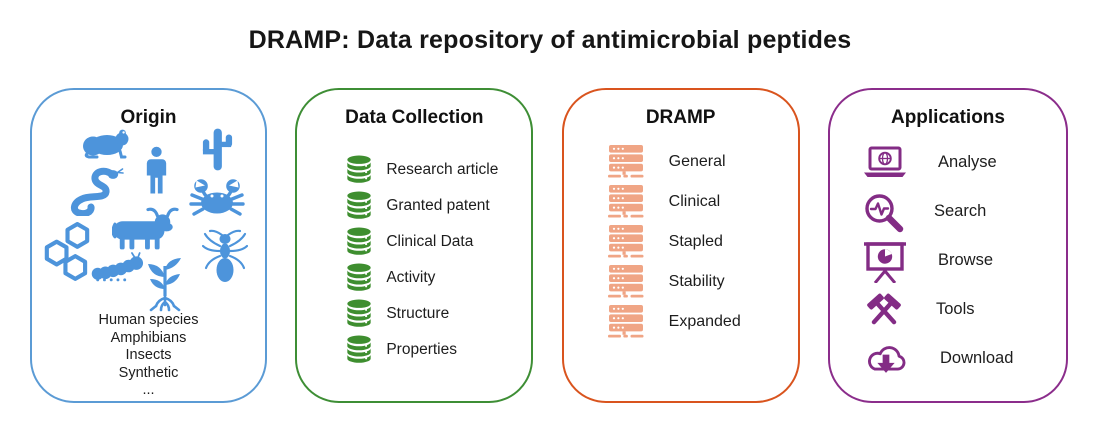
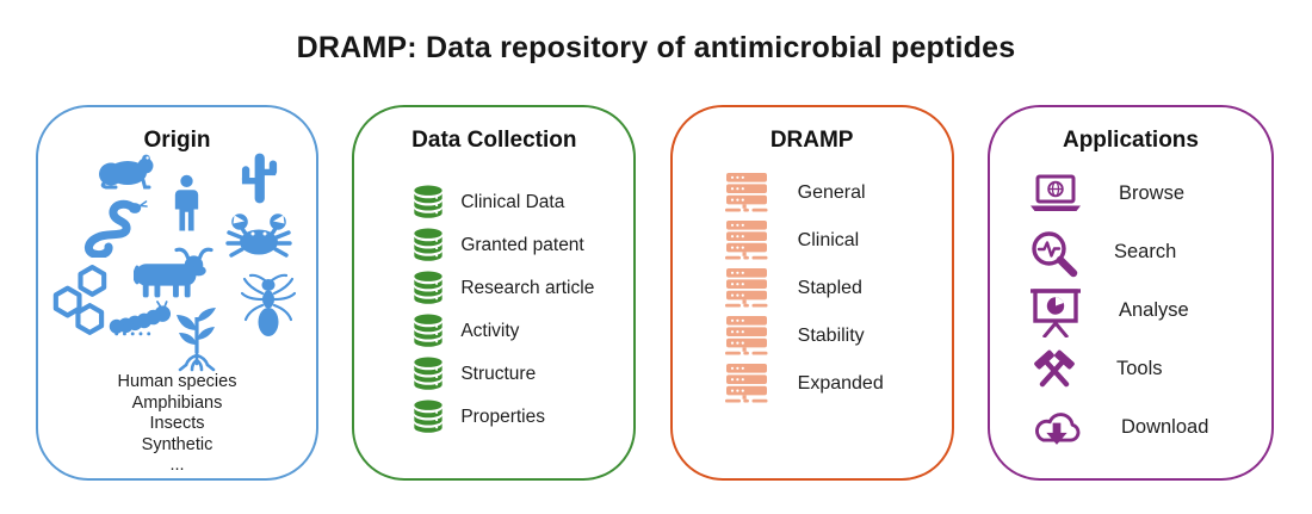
  DRAMP: Data repository of antimicrobial peptides
  Origin
  Human species
  Amphibians
  Insects
  Synthetic
  ...
  Data Collection
- Research article
+ Clinical Data
  Granted patent
- Clinical Data
+ Research article
  Activity
  Structure
  Properties
  DRAMP
  General
  Clinical
  Stapled
  Stability
  Expanded
  Applications
- Analyse
+ Browse
  Search
- Browse
+ Analyse
  Tools
  Download
